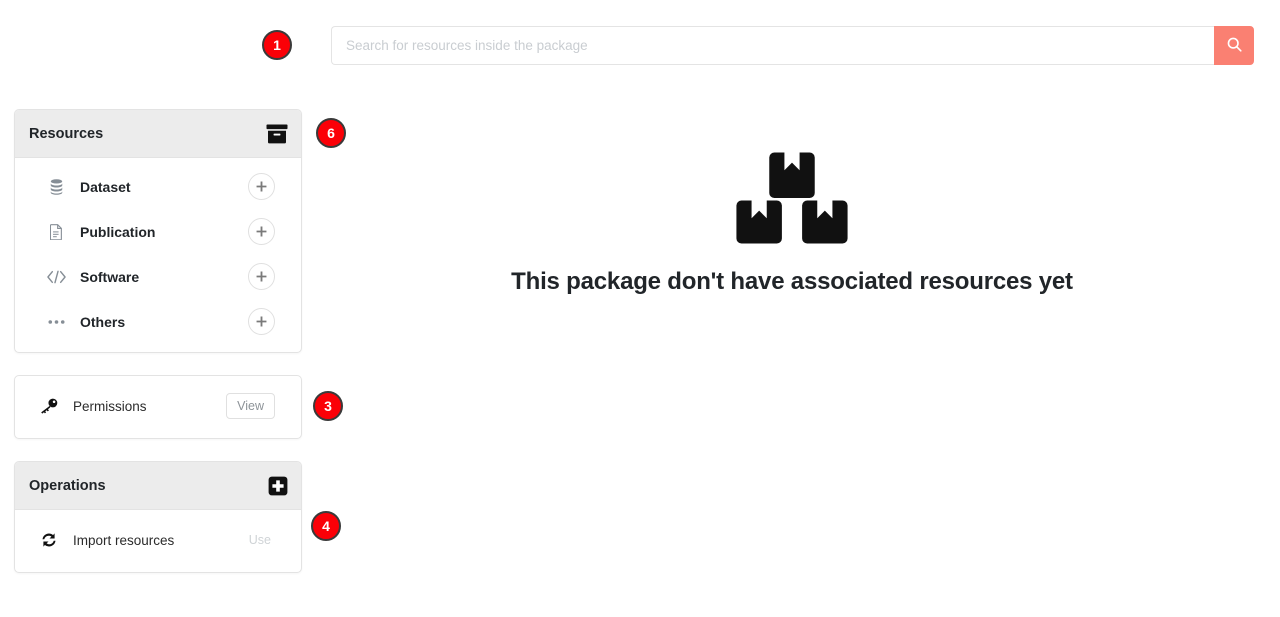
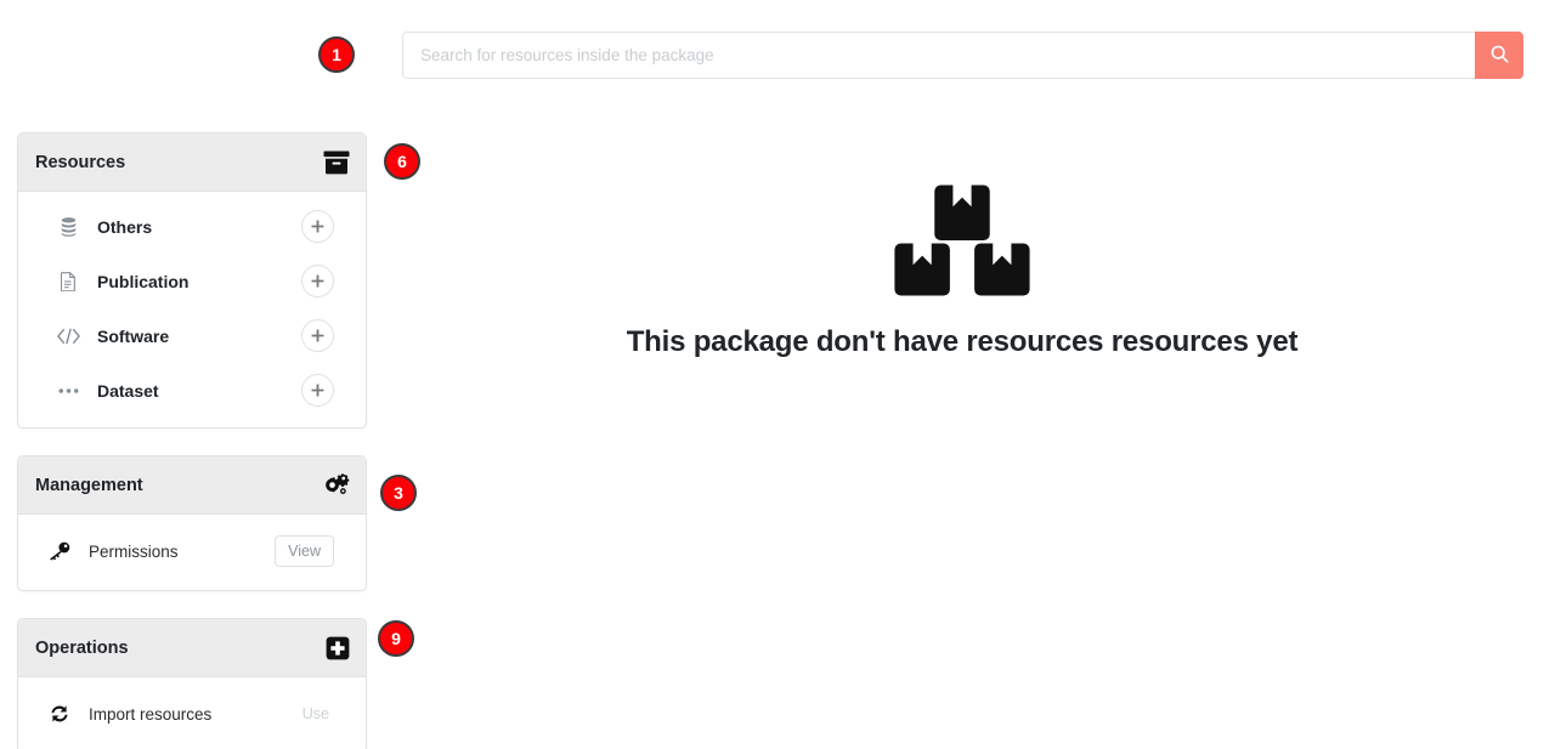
  Search for resources inside the package
  Resources
- Dataset
+ Others
  Publication
  Software
- Others
+ Dataset
+ Management
  Permissions
  View
  Operations
  Import resources
  Use
- This package don't have associated resources yet
+ This package don't have resources resources yet
  1
  6
  3
- 4
+ 9
